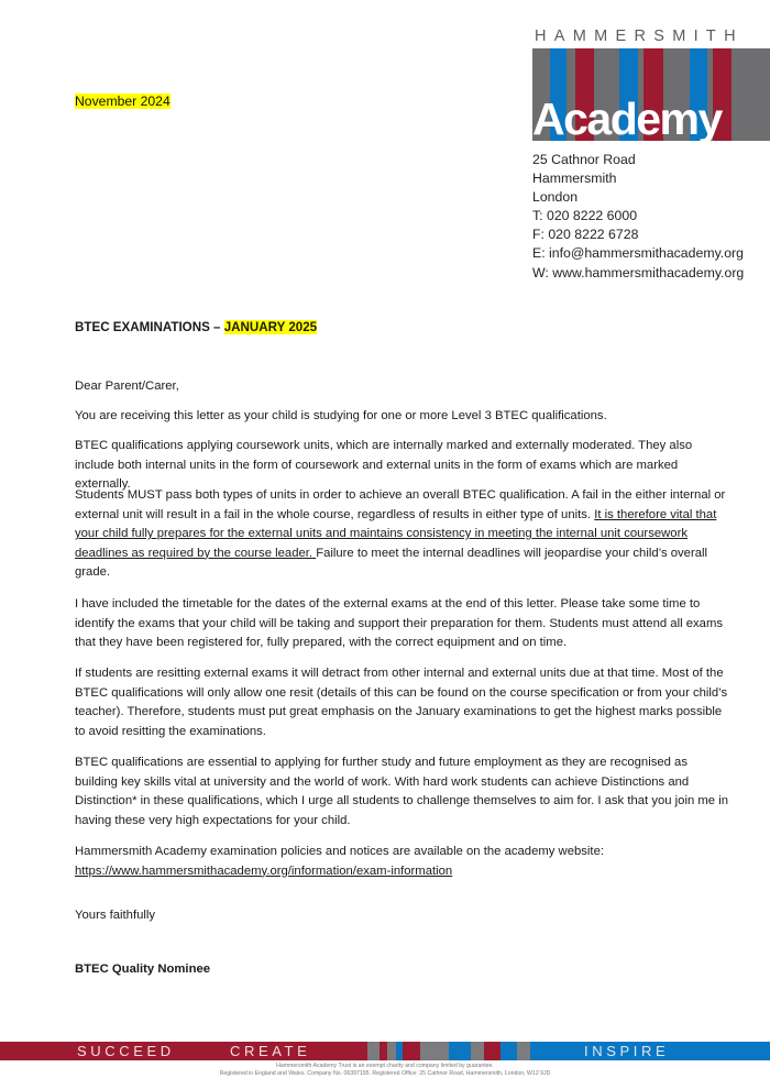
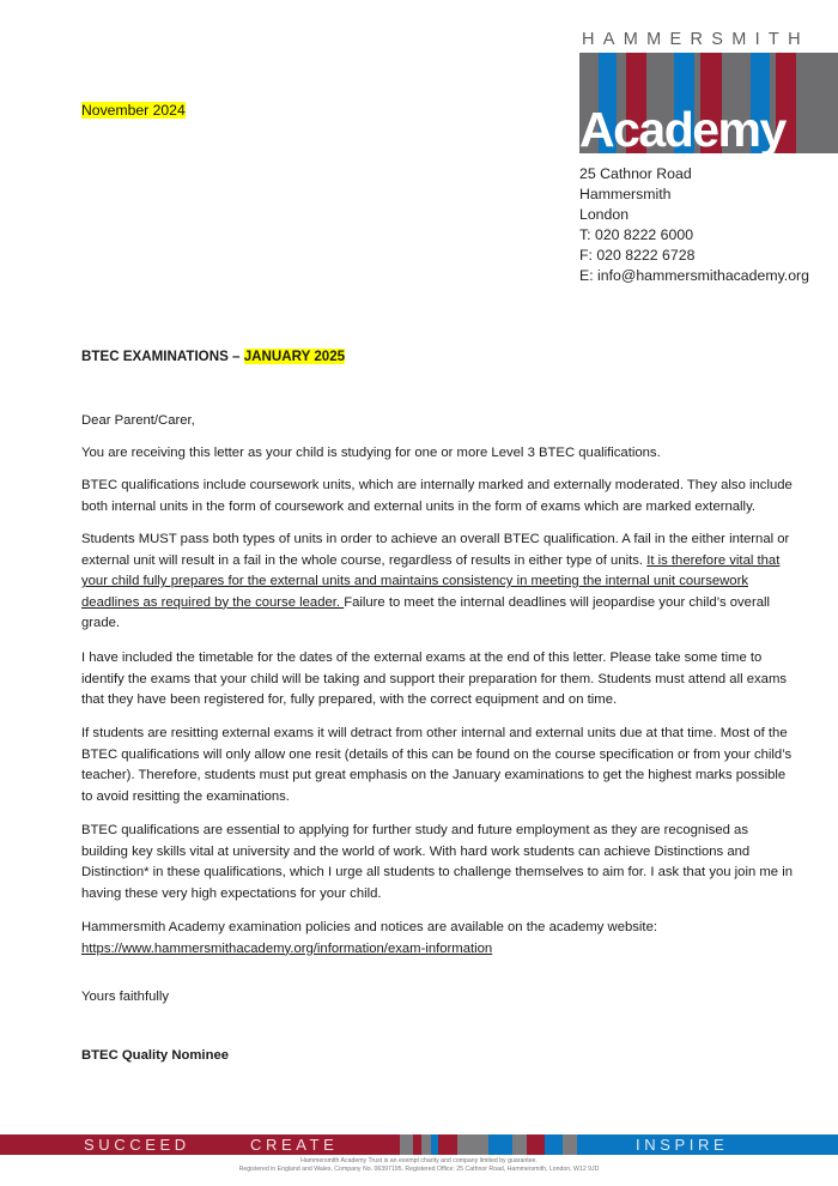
  November 2024
  HAMMERSMITH
  Academy
  25 Cathnor Road
  Hammersmith
  London
  T: 020 8222 6000
  F: 020 8222 6728
  E: info@hammersmithacademy.org
- W: www.hammersmithacademy.org
  BTEC EXAMINATIONS – JANUARY 2025
  Dear Parent/Carer,
  You are receiving this letter as your child is studying for one or more Level 3 BTEC qualifications.
- BTEC qualifications applying coursework units, which are internally marked and externally moderated. They also include both internal units in the form of coursework and external units in the form of exams which are marked externally.
+ BTEC qualifications include coursework units, which are internally marked and externally moderated. They also include both internal units in the form of coursework and external units in the form of exams which are marked externally.
  Students MUST pass both types of units in order to achieve an overall BTEC qualification. A fail in the either internal or external unit will result in a fail in the whole course, regardless of results in either type of units. It is therefore vital that your child fully prepares for the external units and maintains consistency in meeting the internal unit coursework deadlines as required by the course leader. Failure to meet the internal deadlines will jeopardise your child’s overall grade.
  I have included the timetable for the dates of the external exams at the end of this letter. Please take some time to identify the exams that your child will be taking and support their preparation for them. Students must attend all exams that they have been registered for, fully prepared, with the correct equipment and on time.
  If students are resitting external exams it will detract from other internal and external units due at that time. Most of the BTEC qualifications will only allow one resit (details of this can be found on the course specification or from your child’s teacher). Therefore, students must put great emphasis on the January examinations to get the highest marks possible to avoid resitting the examinations.
  BTEC qualifications are essential to applying for further study and future employment as they are recognised as building key skills vital at university and the world of work. With hard work students can achieve Distinctions and Distinction* in these qualifications, which I urge all students to challenge themselves to aim for. I ask that you join me in having these very high expectations for your child.
  Hammersmith Academy examination policies and notices are available on the academy website:
  https://www.hammersmithacademy.org/information/exam-information
  Yours faithfully
  BTEC Quality Nominee
  SUCCEED
  CREATE
  INSPIRE
